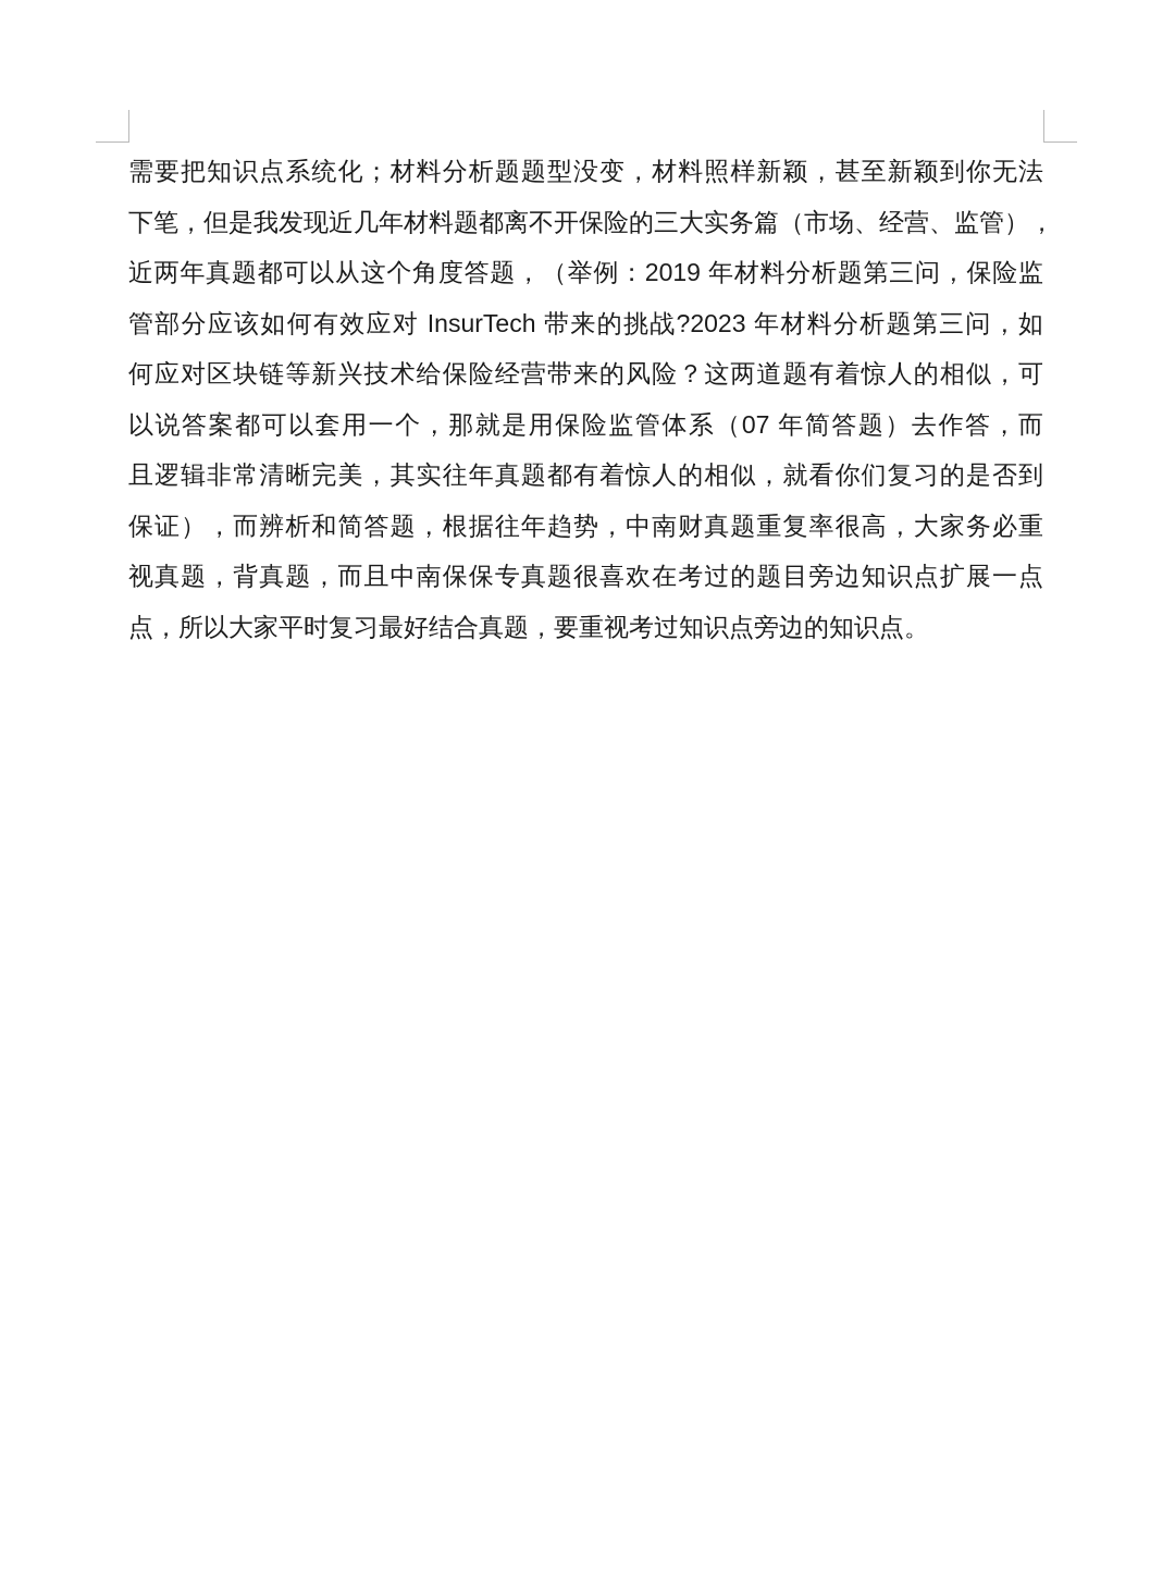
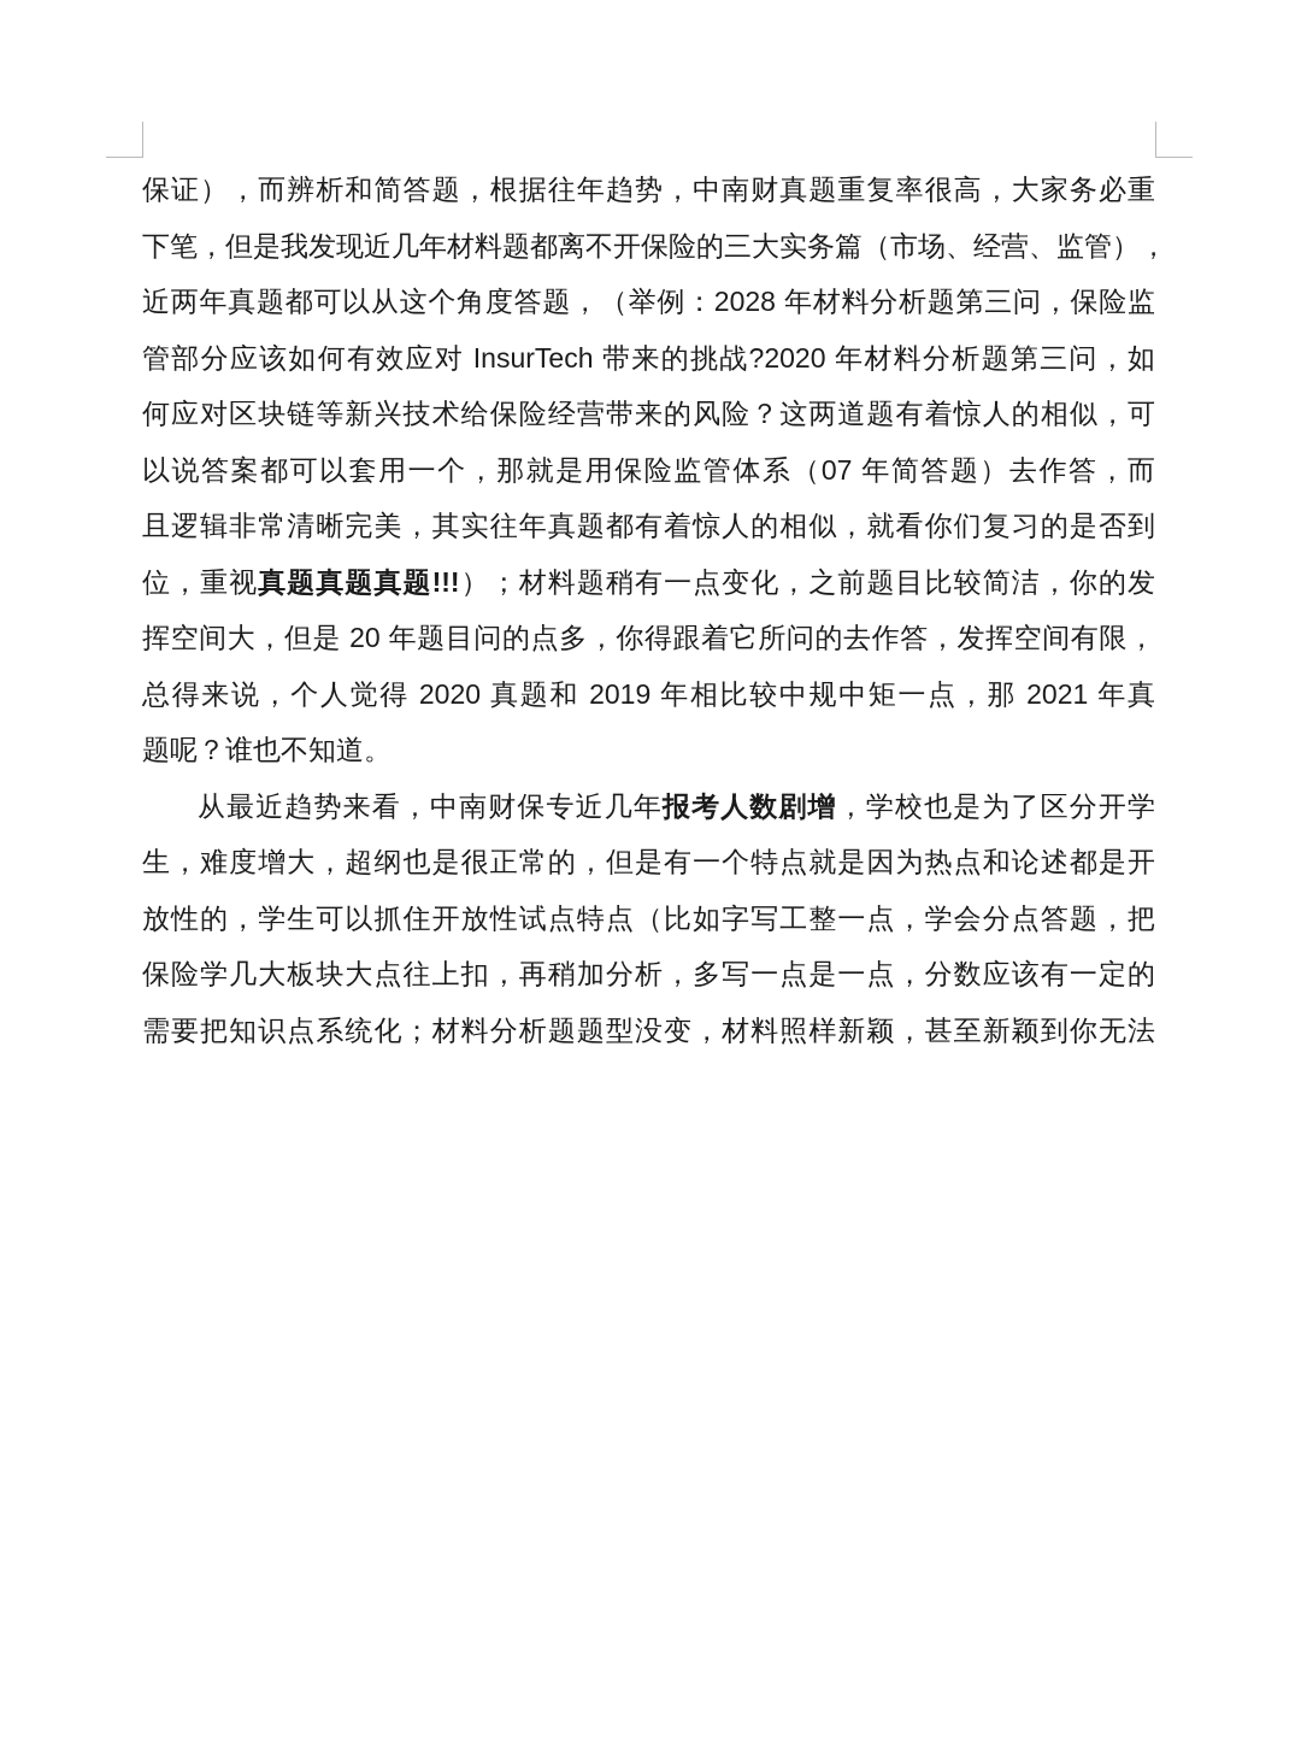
- 需要把知识点系统化；材料分析题题型没变，材料照样新颖，甚至新颖到你无法
+ 保证），而辨析和简答题，根据往年趋势，中南财真题重复率很高，大家务必重
  下笔，但是我发现近几年材料题都离不开保险的三大实务篇（市场、经营、监管），
- 近两年真题都可以从这个角度答题，（举例：2019 年材料分析题第三问，保险监
+ 近两年真题都可以从这个角度答题，（举例：2028 年材料分析题第三问，保险监
- 管部分应该如何有效应对 InsurTech 带来的挑战?2023 年材料分析题第三问，如
+ 管部分应该如何有效应对 InsurTech 带来的挑战?2020 年材料分析题第三问，如
  何应对区块链等新兴技术给保险经营带来的风险？这两道题有着惊人的相似，可
  以说答案都可以套用一个，那就是用保险监管体系（07 年简答题）去作答，而
  且逻辑非常清晰完美，其实往年真题都有着惊人的相似，就看你们复习的是否到
+ 位，重视真题真题真题!!!）；材料题稍有一点变化，之前题目比较简洁，你的发
+ 挥空间大，但是 20 年题目问的点多，你得跟着它所问的去作答，发挥空间有限，
+ 总得来说，个人觉得 2020 真题和 2019 年相比较中规中矩一点，那 2021 年真
+ 题呢？谁也不知道。
+ 从最近趋势来看，中南财保专近几年报考人数剧增，学校也是为了区分开学
+ 生，难度增大，超纲也是很正常的，但是有一个特点就是因为热点和论述都是开
+ 放性的，学生可以抓住开放性试点特点（比如字写工整一点，学会分点答题，把
+ 保险学几大板块大点往上扣，再稍加分析，多写一点是一点，分数应该有一定的
- 保证），而辨析和简答题，根据往年趋势，中南财真题重复率很高，大家务必重
+ 需要把知识点系统化；材料分析题题型没变，材料照样新颖，甚至新颖到你无法
- 视真题，背真题，而且中南保保专真题很喜欢在考过的题目旁边知识点扩展一点
- 点，所以大家平时复习最好结合真题，要重视考过知识点旁边的知识点。
